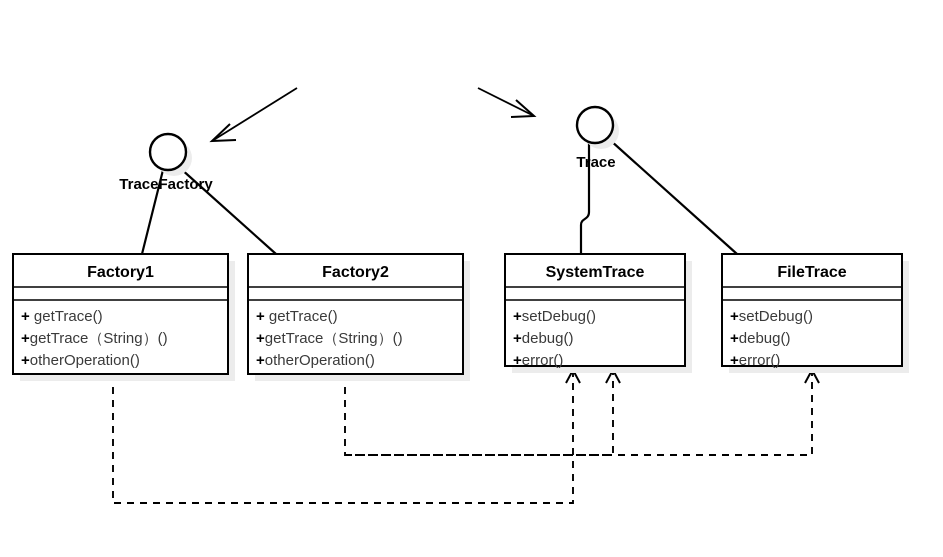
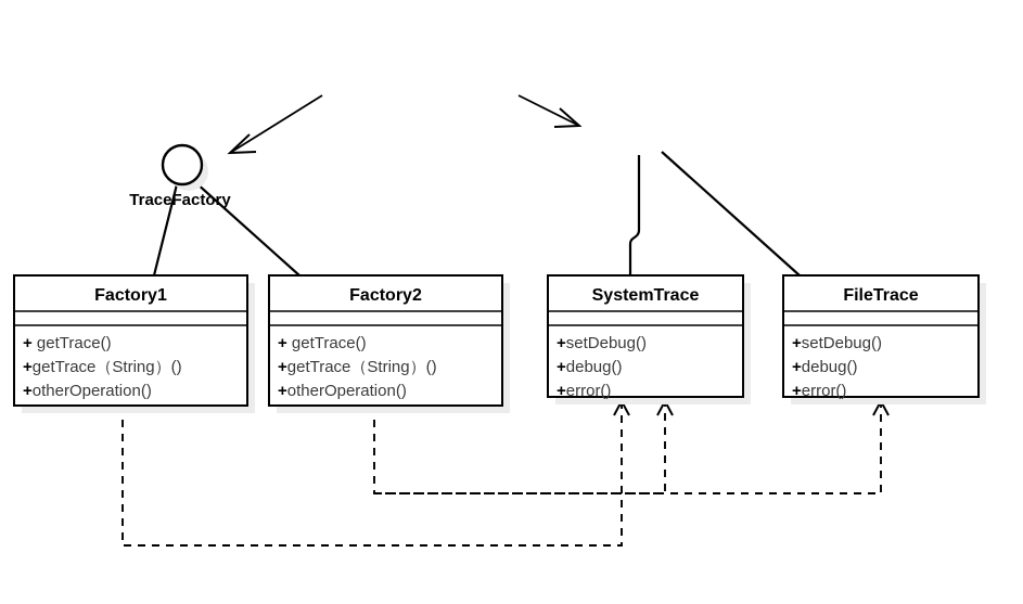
  Factory1
  + getTrace()
  +getTrace（String）()
  +otherOperation()
  Factory2
  + getTrace()
  +getTrace（String）()
  +otherOperation()
  SystemTrace
  +setDebug()
  +debug()
  +error()
  FileTrace
  +setDebug()
  +debug()
  +error()
  TraceFactory
- Trace
